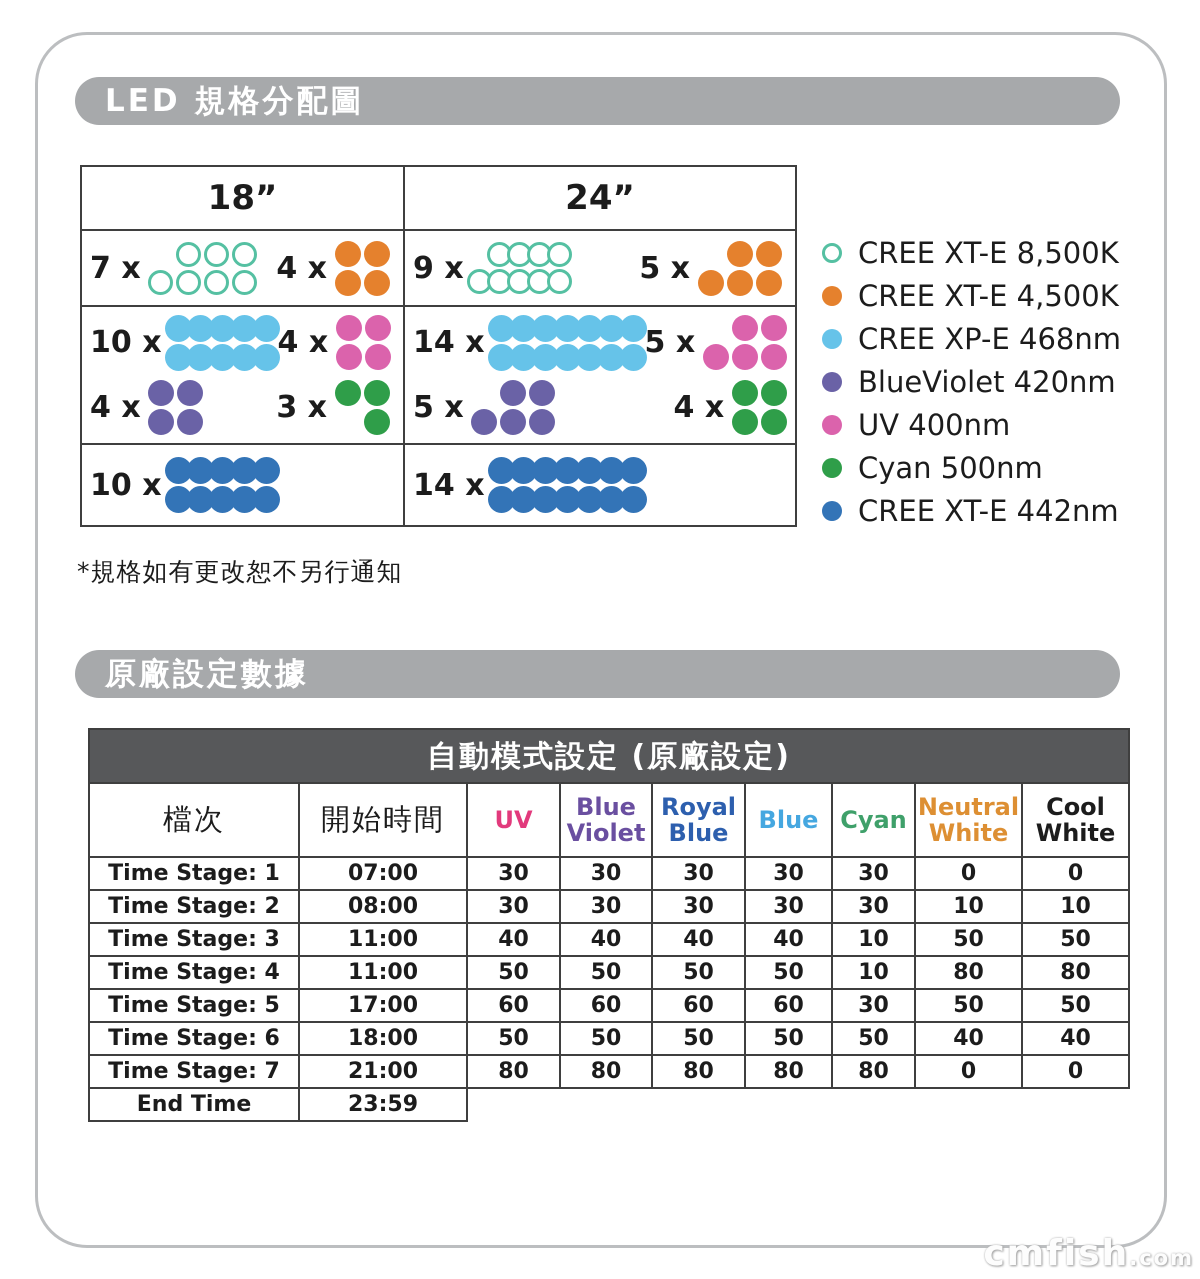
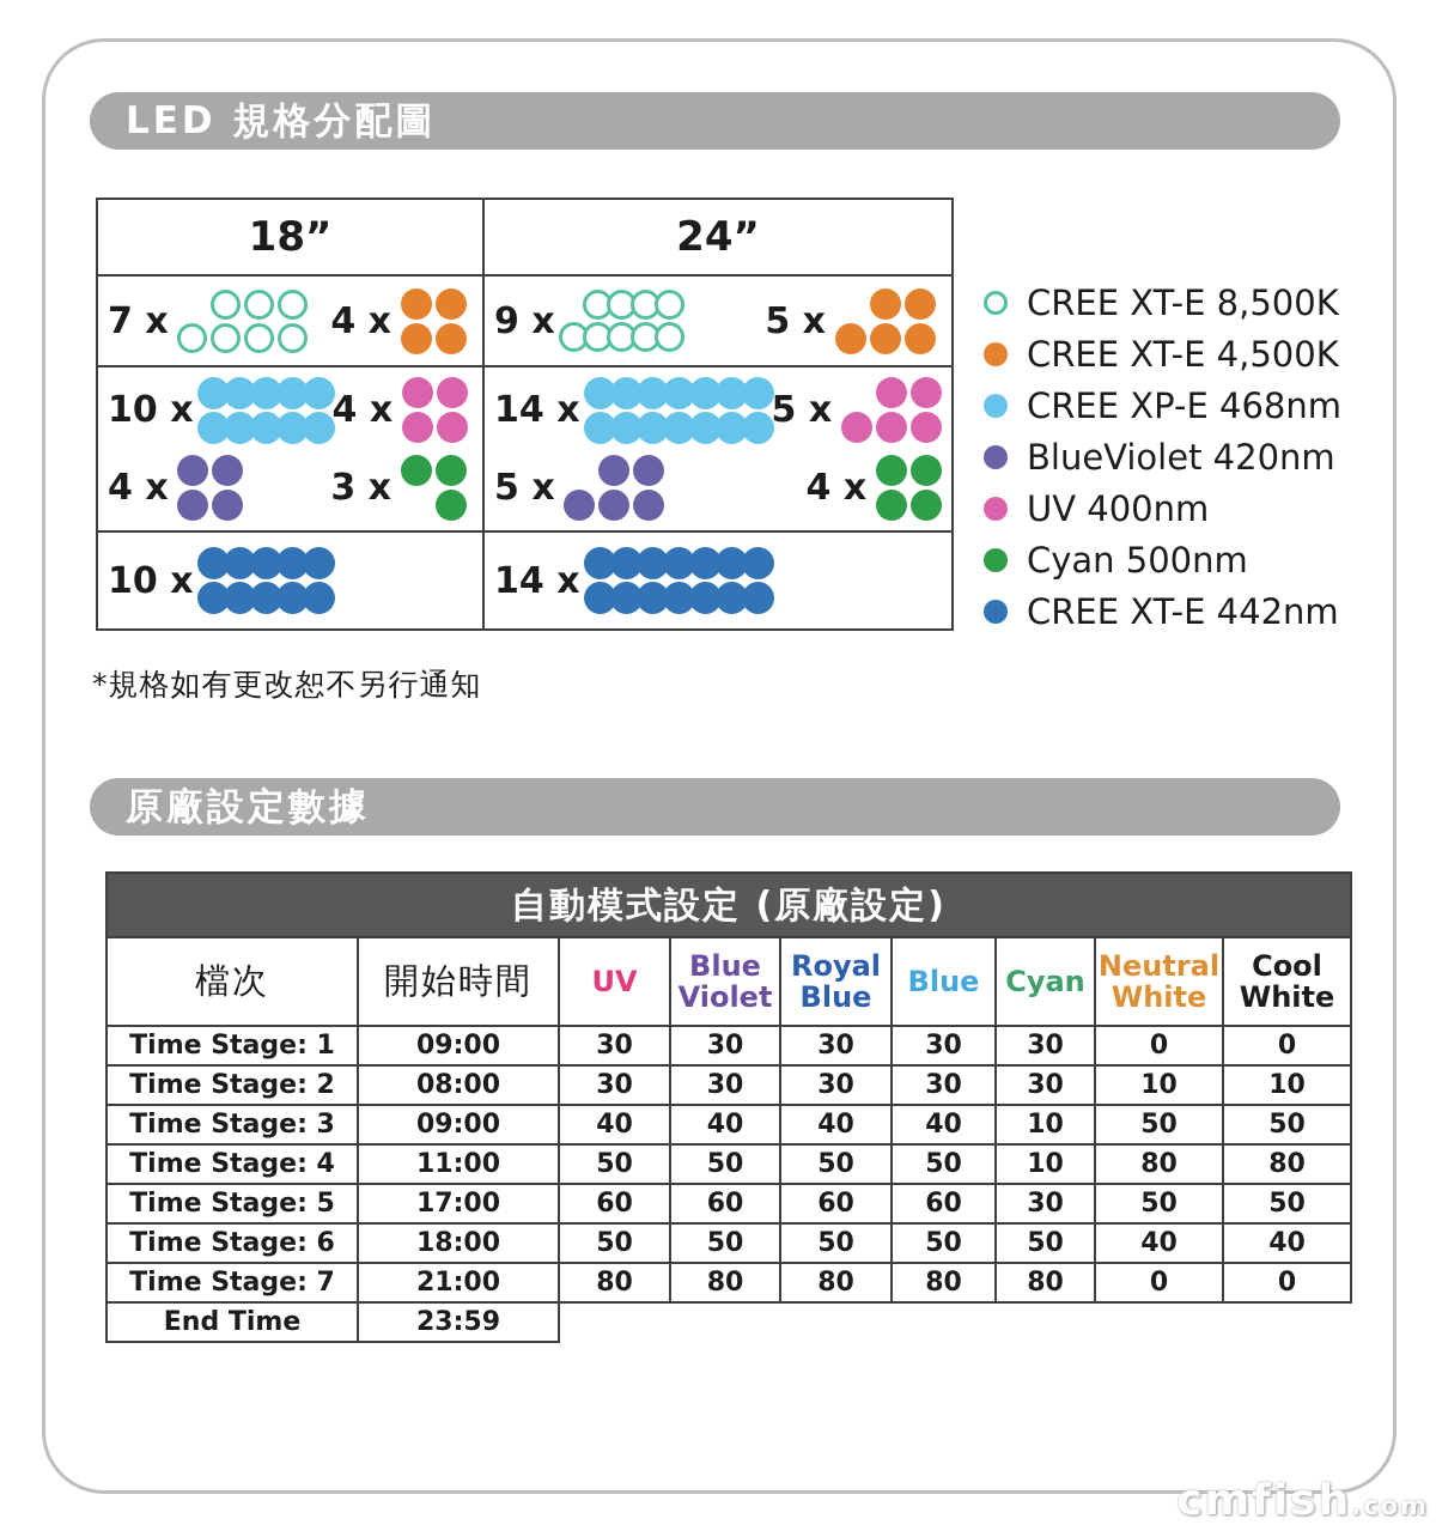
  LED 規格分配圖
  18”
  24”
  7 x
  4 x
  9 x
  5 x
  10 x
  4 x
  4 x
  3 x
  14 x
  5 x
  5 x
  4 x
  10 x
  14 x
  CREE XT-E 8,500K
  CREE XT-E 4,500K
  CREE XP-E 468nm
  BlueViolet 420nm
  UV 400nm
  Cyan 500nm
  CREE XT-E 442nm
  *規格如有更改恕不另行通知
  原廠設定數據
  自動模式設定 (原廠設定)
  檔次	開始時間	UV	BlueViolet	RoyalBlue	Blue	Cyan	NeutralWhite	CoolWhite
- Time Stage: 1	07:00	30	30	30	30	30	0	0
+ Time Stage: 1	09:00	30	30	30	30	30	0	0
  Time Stage: 2	08:00	30	30	30	30	30	10	10
- Time Stage: 3	11:00	40	40	40	40	10	50	50
+ Time Stage: 3	09:00	40	40	40	40	10	50	50
  Time Stage: 4	11:00	50	50	50	50	10	80	80
  Time Stage: 5	17:00	60	60	60	60	30	50	50
  Time Stage: 6	18:00	50	50	50	50	50	40	40
  Time Stage: 7	21:00	80	80	80	80	80	0	0
  End Time	23:59
  cmfish.com
